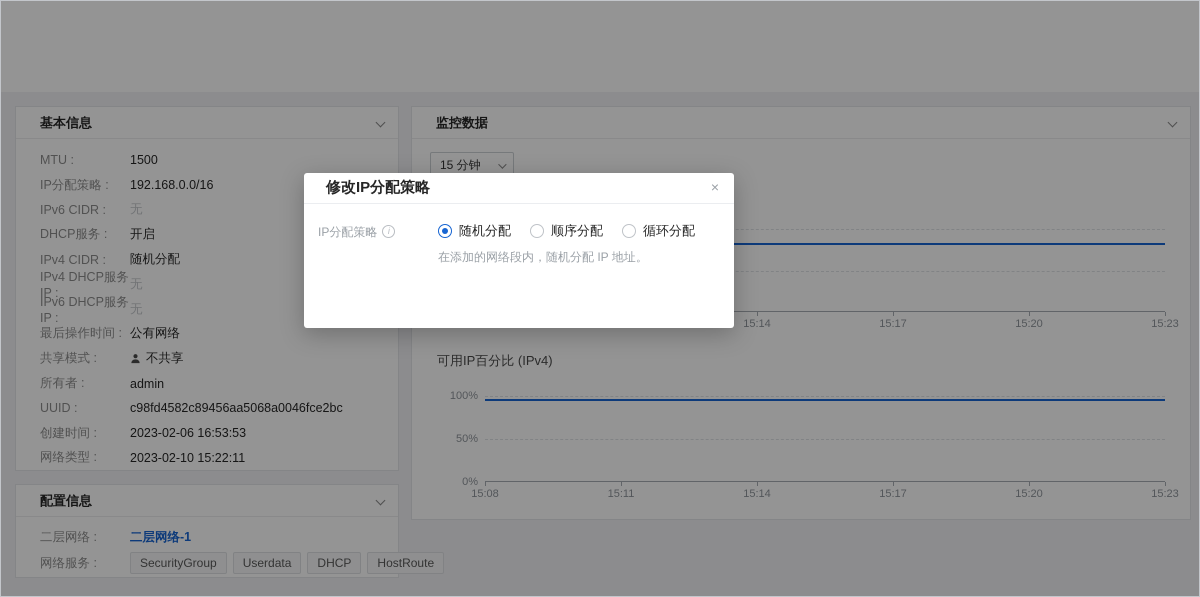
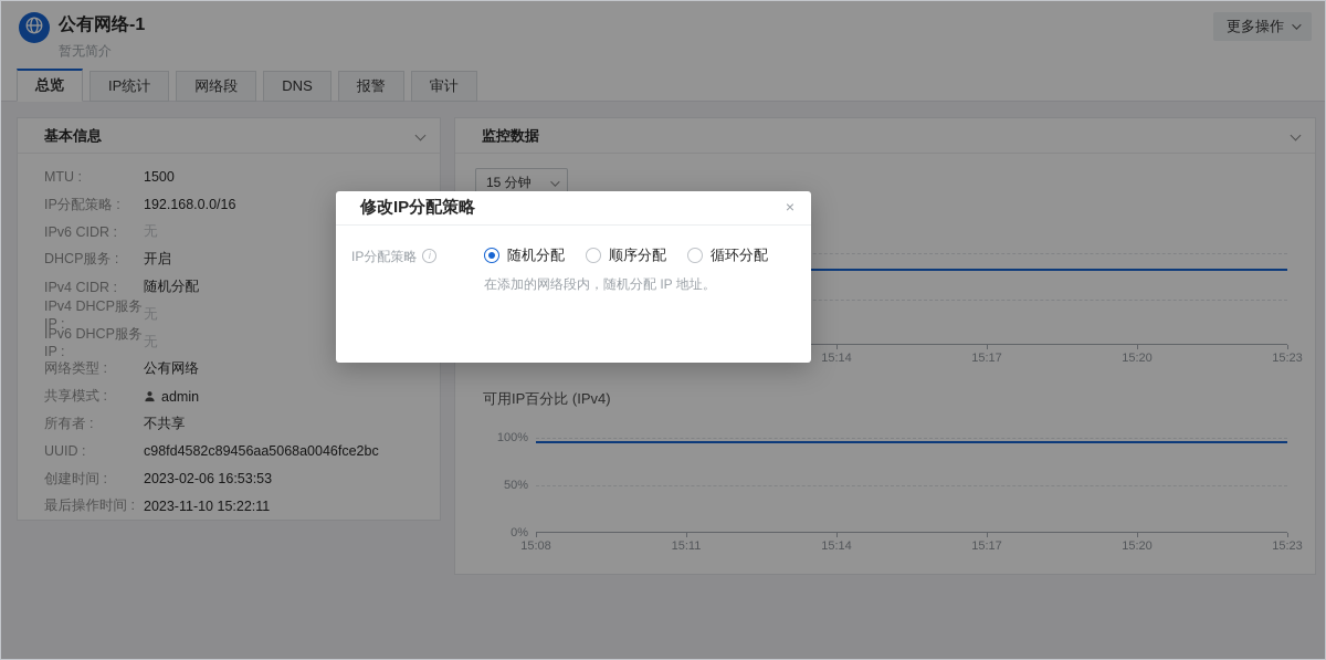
+ 公有网络-1
+ 暂无简介
+ 更多操作
+ 总览
+ IP统计
+ 网络段
+ DNS
+ 报警
+ 审计
  基本信息
  MTU :
  1500
  IP分配策略 :
  192.168.0.0/16
  IPv6 CIDR :
  无
  DHCP服务 :
  开启
  IPv4 CIDR :
  随机分配
  IPv4 DHCP服务IP :
  无
  IPv6 DHCP服务IP :
  无
- 最后操作时间 :
+ 网络类型 :
  公有网络
  共享模式 :
- 不共享
+ admin
  所有者 :
- admin
+ 不共享
  UUID :
  c98fd4582c89456aa5068a0046fce2bc
  创建时间 :
  2023-02-06 16:53:53
- 网络类型 :
+ 最后操作时间 :
- 2023-02-10 15:22:11
+ 2023-11-10 15:22:11
- 配置信息
- 二层网络 :
- 二层网络-1
- 网络服务 :
- SecurityGroup
- Userdata
- DHCP
- HostRoute
  监控数据
  15 分钟
  15:14
  15:17
  15:20
  15:23
  可用IP百分比 (IPv4)
  100%
  50%
  0%
  15:08
  15:11
  15:14
  15:17
  15:20
  15:23
  修改IP分配策略
  ×
  IP分配策略
  i
  随机分配
  顺序分配
  循环分配
  在添加的网络段内，随机分配 IP 地址。
